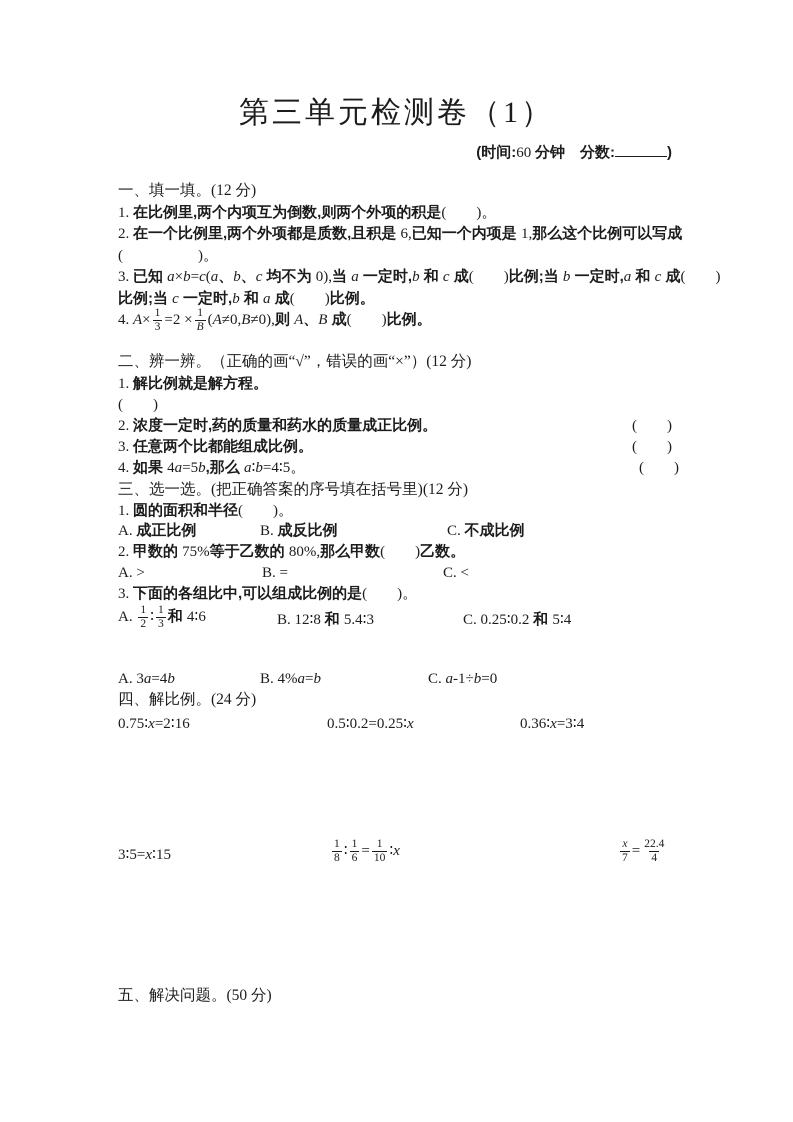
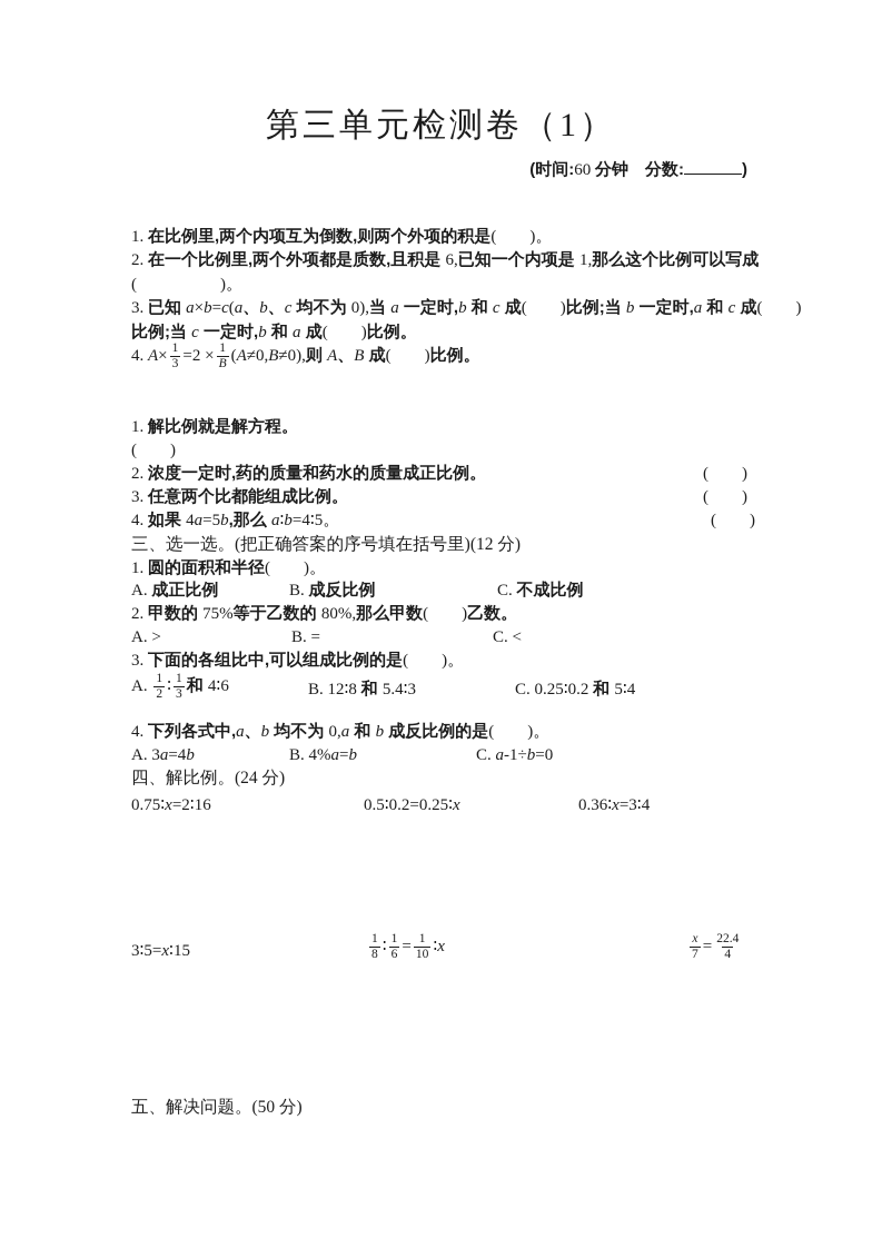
  第三单元检测卷（1）
  (时间:60 分钟 分数: )
- 一、填一填。(12 分)
  1. 在比例里,两个内项互为倒数,则两个外项的积是( )。
  2. 在一个比例里,两个外项都是质数,且积是 6,已知一个内项是 1,那么这个比例可以写成
  ( )。
  3. 已知 a×b=c(a、b、c 均不为 0),当 a 一定时,b 和 c 成( )比例;当 b 一定时,a 和 c 成( )
  比例;当 c 一定时,b 和 a 成( )比例。
  4. A×
  1
  3
  =2 ×
  1
  B
  (A≠0,B≠0),则 A、B 成( )比例。
- 二、辨一辨。（正确的画“√”，错误的画“×”）(12 分)
  1. 解比例就是解方程。
  ( )
  2. 浓度一定时,药的质量和药水的质量成正比例。
  ( )
  3. 任意两个比都能组成比例。
  ( )
  4. 如果 4a=5b,那么 a∶b=4∶5。
  ( )
  三、选一选。(把正确答案的序号填在括号里)(12 分)
  1. 圆的面积和半径( )。
  A. 成正比例
  B. 成反比例
  C. 不成比例
  2. 甲数的 75%等于乙数的 80%,那么甲数( )乙数。
  A. >
  B. =
  C. <
  3. 下面的各组比中,可以组成比例的是( )。
  A.
  1
  2
  ∶
  1
  3
  和 4∶6
  B. 12∶8 和 5.4∶3
  C. 0.25∶0.2 和 5∶4
+ 4. 下列各式中,a、b 均不为 0,a 和 b 成反比例的是( )。
  A. 3a=4b
  B. 4%a=b
  C. a-1÷b=0
  四、解比例。(24 分)
  0.75∶x=2∶16
  0.5∶0.2=0.25∶x
  0.36∶x=3∶4
  3∶5=x∶15
  1
  8
  ∶
  1
  6
  =
  1
  10
  ∶x
  x
  7
  =
  22.4
  4
  五、解决问题。(50 分)
